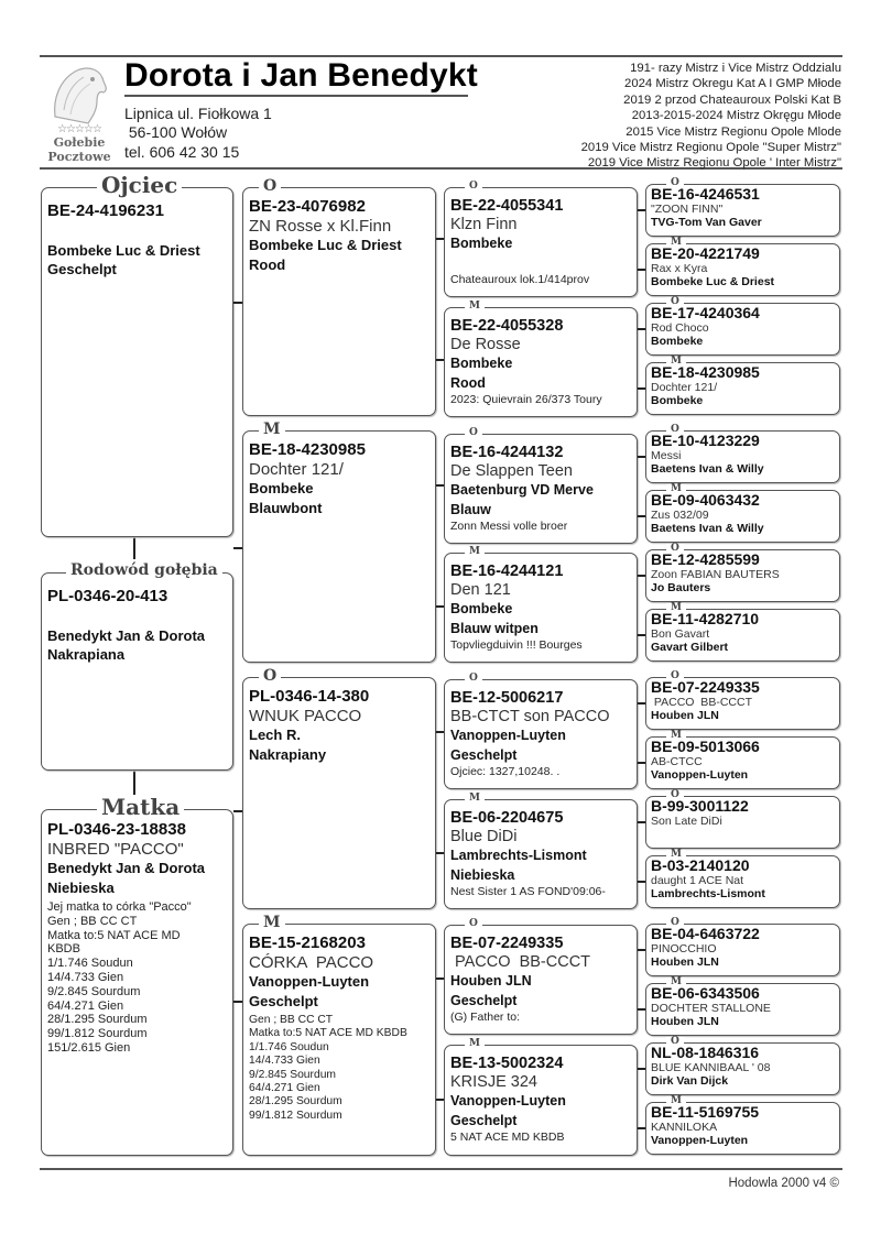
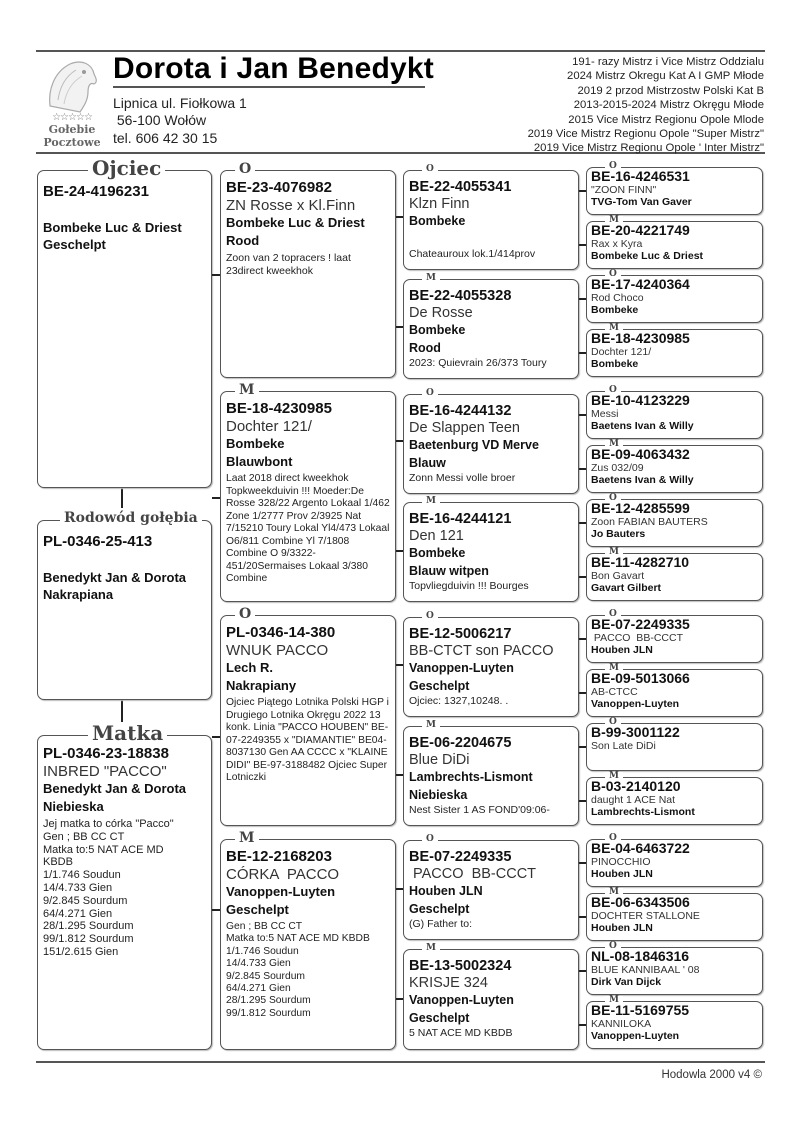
  ☆☆☆☆☆
  Gołebie
  Pocztowe
  Dorota i Jan Benedykt
  Lipnica ul. Fiołkowa 1
  56-100 Wołów
  tel. 606 42 30 15
  191- razy Mistrz i Vice Mistrz Oddzialu
  2024 Mistrz Okregu Kat A I GMP Młode
- 2019 2 przod Chateauroux Polski Kat B
+ 2019 2 przod Mistrzostw Polski Kat B
  2013-2015-2024 Mistrz Okręgu Młode
  2015 Vice Mistrz Regionu Opole Mlode
  2019 Vice Mistrz Regionu Opole "Super Mistrz"
  2019 Vice Mistrz Regionu Opole ' Inter Mistrz"
  Ojciec
  BE-24-4196231
  Bombeke Luc & Driest
  Geschelpt
  Rodowód gołębia
- PL-0346-20-413
+ PL-0346-25-413
  Benedykt Jan & Dorota
  Nakrapiana
  Matka
  PL-0346-23-18838
  INBRED "PACCO"
  Benedykt Jan & Dorota
  Niebieska
  Jej matka to córka "Pacco"
  Gen ; BB CC CT
  Matka to:5 NAT ACE MD
  KBDB
  1/1.746 Soudun
  14/4.733 Gien
  9/2.845 Sourdum
  64/4.271 Gien
  28/1.295 Sourdum
  99/1.812 Sourdum
  151/2.615 Gien
  O
  BE-23-4076982
  ZN Rosse x Kl.Finn
  Bombeke Luc & Driest
  Rood
+ Zoon van 2 topracers ! laat 23direct kweekhok
  M
  BE-18-4230985
  Dochter 121/
  Bombeke
  Blauwbont
+ Laat 2018 direct kweekhok Topkweekduivin !!! Moeder:De Rosse 328/22 Argento Lokaal 1/462 Zone 1/2777 Prov 2/3925 Nat 7/15210 Toury Lokal Yl4/473 Lokaal O6/811 Combine Yl 7/1808 Combine O 9/3322-451/20Sermaises Lokaal 3/380 Combine
  O
  PL-0346-14-380
  WNUK PACCO
  Lech R.
  Nakrapiany
+ Ojciec Piątego Lotnika Polski HGP i Drugiego Lotnika Okręgu 2022 13 konk. Linia "PACCO HOUBEN" BE-07-2249355 x "DIAMANTIE" BE04-8037130 Gen AA CCCC x "KLAINE DIDI" BE-97-3188482 Ojciec Super Lotniczki
  M
- BE-15-2168203
+ BE-12-2168203
  CÓRKA PACCO
  Vanoppen-Luyten
  Geschelpt
  Gen ; BB CC CT
  Matka to:5 NAT ACE MD KBDB
  1/1.746 Soudun
  14/4.733 Gien
  9/2.845 Sourdum
  64/4.271 Gien
  28/1.295 Sourdum
  99/1.812 Sourdum
  O
  BE-22-4055341
  Klzn Finn
  Bombeke
  Chateauroux lok.1/414prov
  M
  BE-22-4055328
  De Rosse
  Bombeke
  Rood
  2023: Quievrain 26/373 Toury
  O
  BE-16-4244132
  De Slappen Teen
  Baetenburg VD Merve
  Blauw
  Zonn Messi volle broer
  M
  BE-16-4244121
  Den 121
  Bombeke
  Blauw witpen
  Topvliegduivin !!! Bourges
  O
  BE-12-5006217
  BB-CTCT son PACCO
  Vanoppen-Luyten
  Geschelpt
  Ojciec: 1327,10248. .
  M
  BE-06-2204675
  Blue DiDi
  Lambrechts-Lismont
  Niebieska
  Nest Sister 1 AS FOND'09:06-
  O
  BE-07-2249335
  PACCO BB-CCCT
  Houben JLN
  Geschelpt
  (G) Father to:
  M
  BE-13-5002324
  KRISJE 324
  Vanoppen-Luyten
  Geschelpt
  5 NAT ACE MD KBDB
  O
  BE-16-4246531
  "ZOON FINN"
  TVG-Tom Van Gaver
  M
  BE-20-4221749
  Rax x Kyra
  Bombeke Luc & Driest
  O
  BE-17-4240364
  Rod Choco
  Bombeke
  M
  BE-18-4230985
  Dochter 121/
  Bombeke
  O
  BE-10-4123229
  Messi
  Baetens Ivan & Willy
  M
  BE-09-4063432
  Zus 032/09
  Baetens Ivan & Willy
  O
  BE-12-4285599
  Zoon FABIAN BAUTERS
  Jo Bauters
  M
  BE-11-4282710
  Bon Gavart
  Gavart Gilbert
  O
  BE-07-2249335
  PACCO BB-CCCT
  Houben JLN
  M
  BE-09-5013066
  AB-CTCC
  Vanoppen-Luyten
  O
  B-99-3001122
  Son Late DiDi
  M
  B-03-2140120
  daught 1 ACE Nat
  Lambrechts-Lismont
  O
  BE-04-6463722
  PINOCCHIO
  Houben JLN
  M
  BE-06-6343506
  DOCHTER STALLONE
  Houben JLN
  O
  NL-08-1846316
  BLUE KANNIBAAL ' 08
  Dirk Van Dijck
  M
  BE-11-5169755
  KANNILOKA
  Vanoppen-Luyten
  Hodowla 2000 v4 ©
